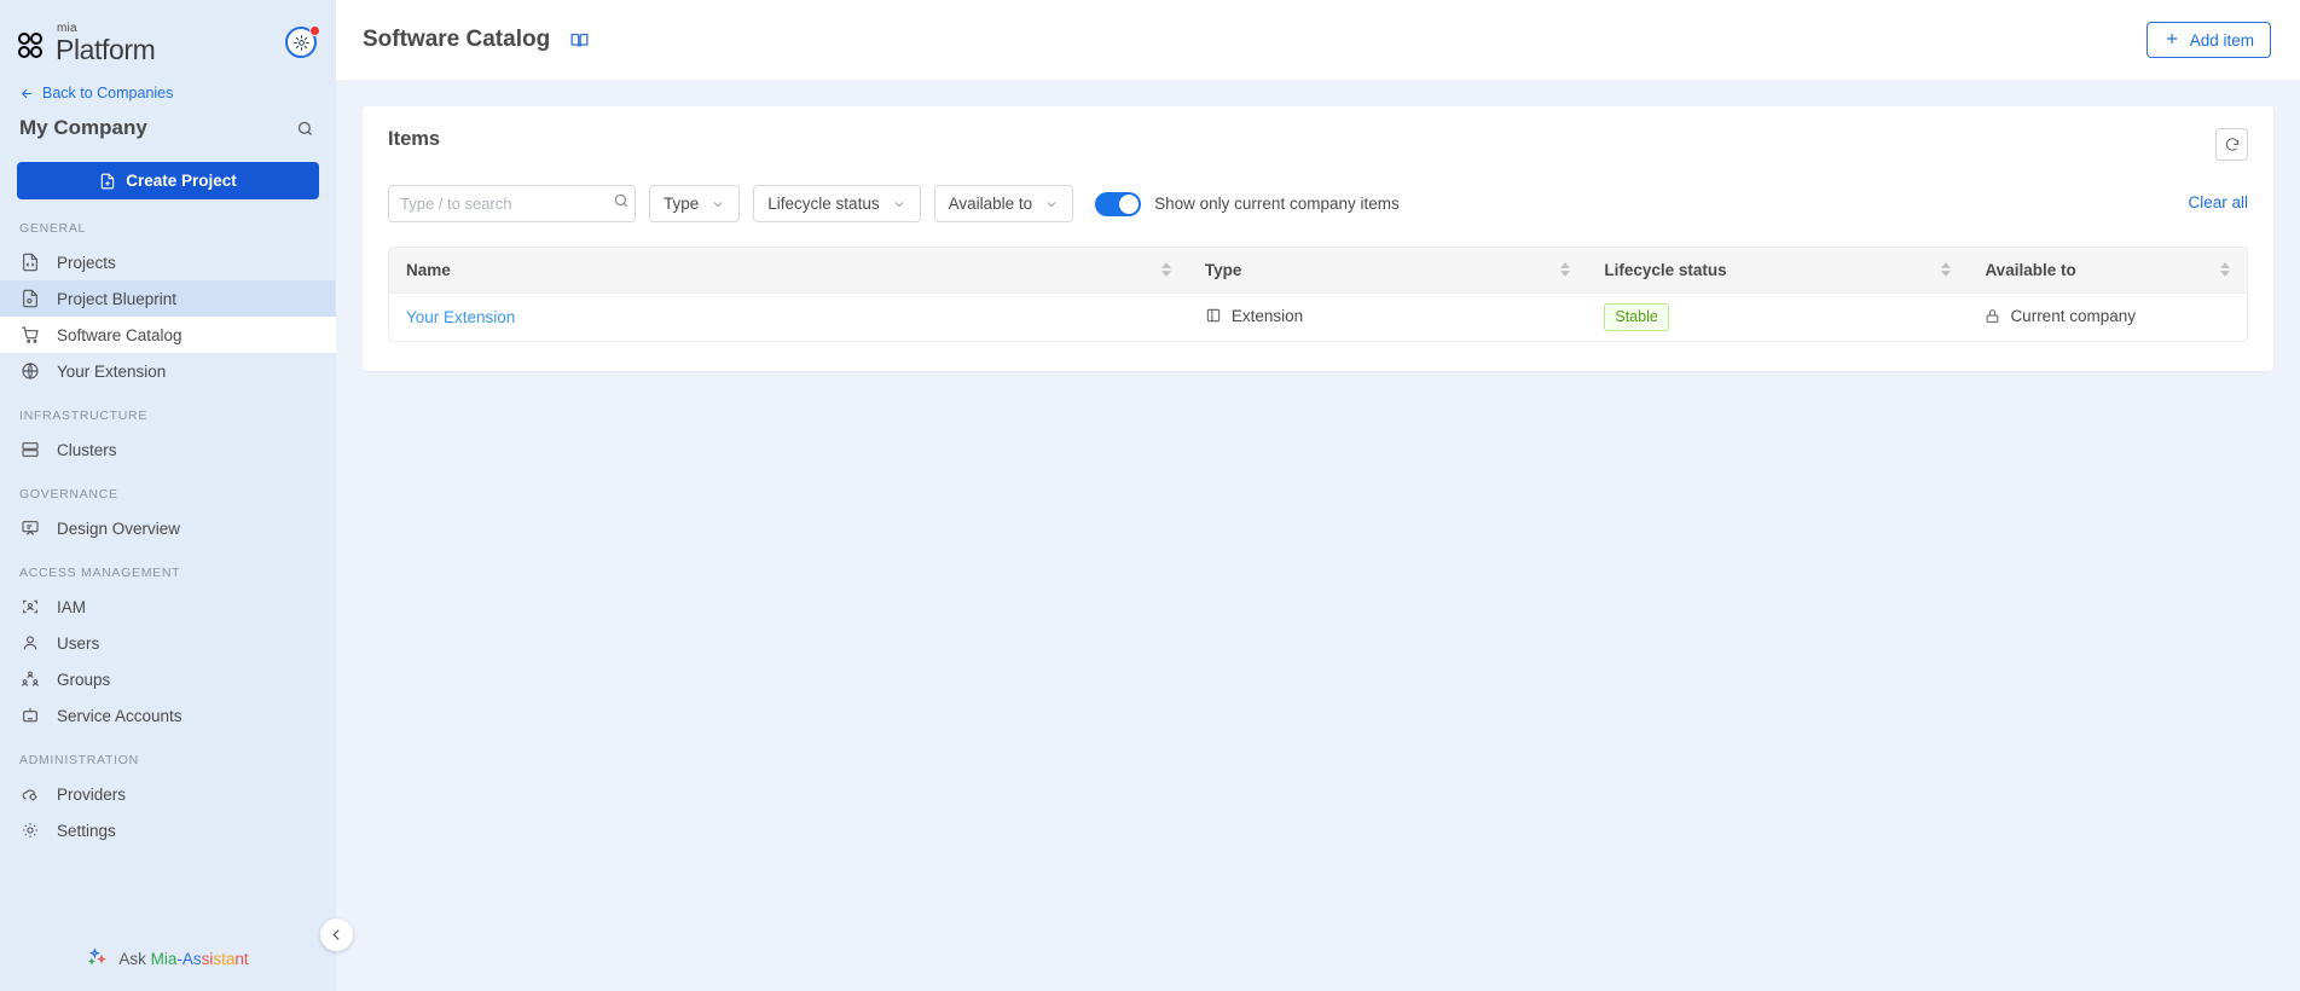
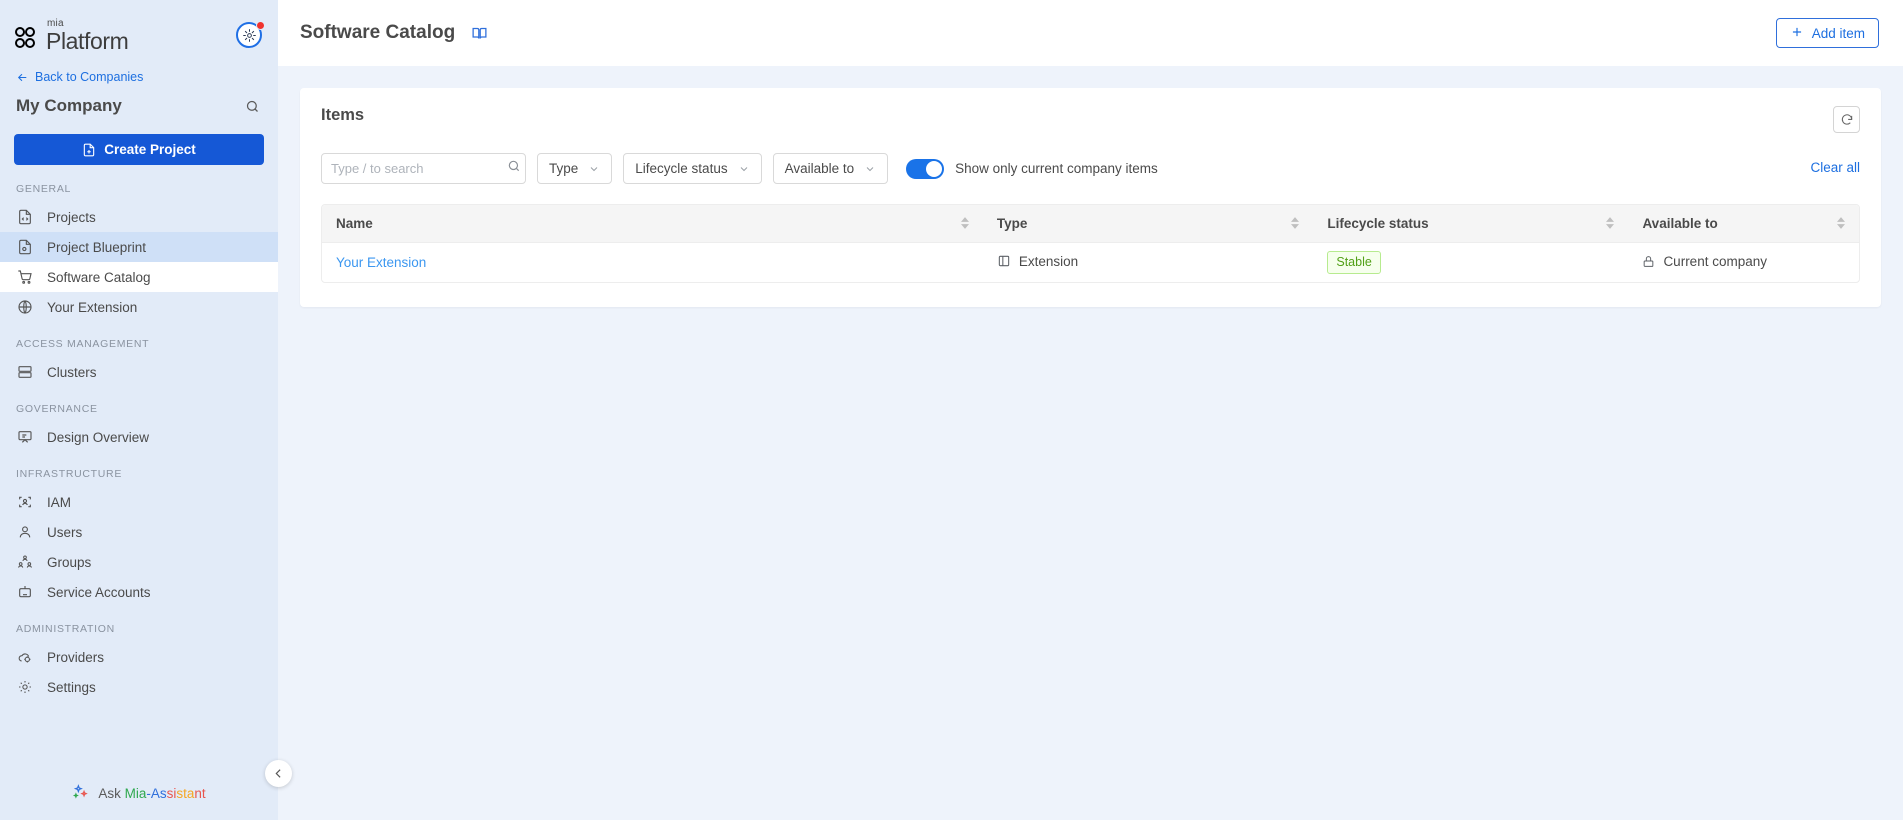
  mia
  Platform
  Back to Companies
  My Company
  Create Project
  GENERAL
  Projects
  Project Blueprint
  Software Catalog
  Your Extension
- INFRASTRUCTURE
+ ACCESS MANAGEMENT
  Clusters
  GOVERNANCE
  Design Overview
- ACCESS MANAGEMENT
+ INFRASTRUCTURE
  IAM
  Users
  Groups
  Service Accounts
  ADMINISTRATION
  Providers
  Settings
  Ask Mia-Assistant
  Software Catalog
  Add item
  Items
  Type / to search
  Type
  Lifecycle status
  Available to
  Show only current company items
  Clear all
  Name	Type	Lifecycle status	Available to
  Your Extension	Extension	Stable	Current company
